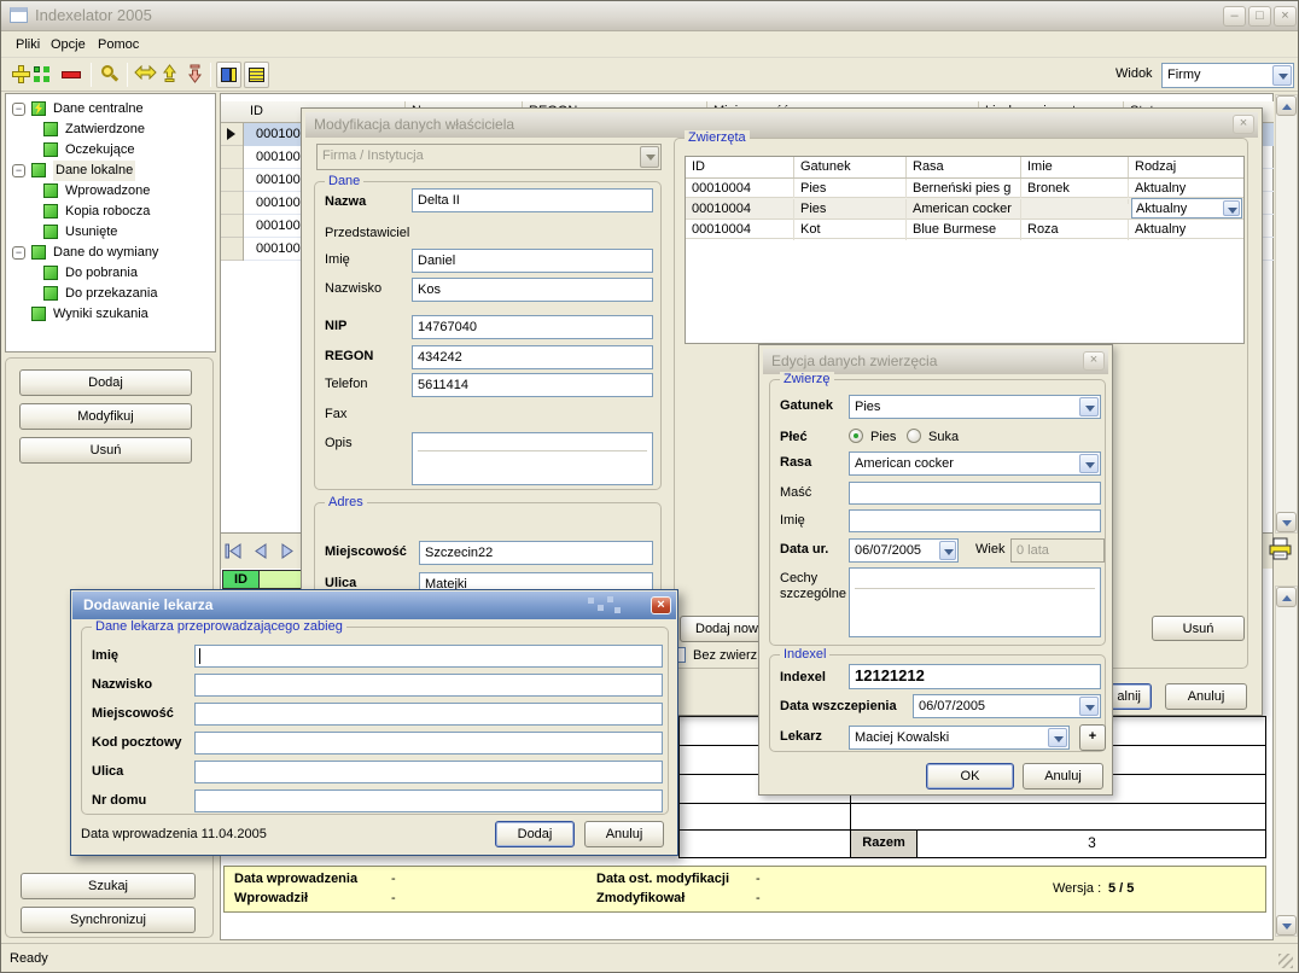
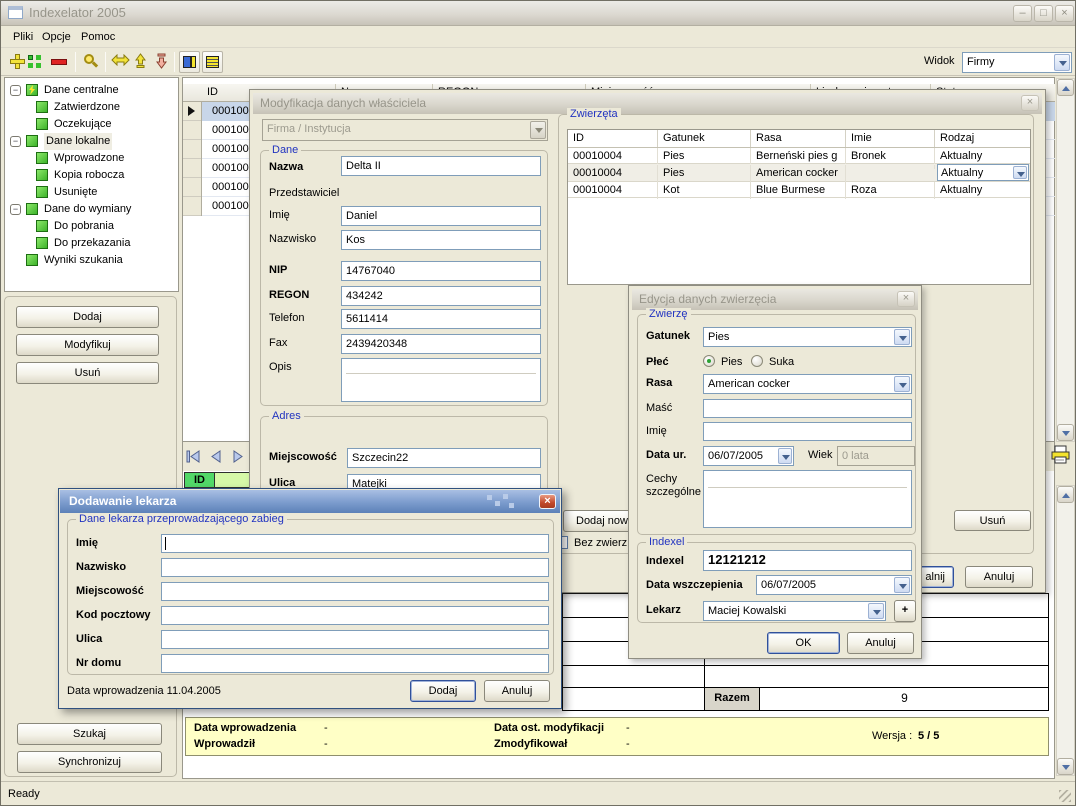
  Indexelator 2005
  –
  □
  ×
  Pliki
  Opcje
  Pomoc
  Widok
  Firmy
  −
  Dane centralne
  Zatwierdzone
  Oczekujące
  −
  Dane lokalne
  Wprowadzone
  Kopia robocza
  Usunięte
  −
  Dane do wymiany
  Do pobrania
  Do przekazania
  Wyniki szukania
  Dodaj
  Modyfikuj
  Usuń
  Szukaj
  Synchronizuj
  ID
  000100
  000100
  000100
  000100
  000100
  000100
  ID
  Razem
- 3
+ 9
  Data wprowadzenia
  -
  Wprowadził
  -
  Data ost. modyfikacji
  -
  Zmodyfikował
  -
  Wersja :
  5 / 5
  Ready
  Modyfikacja danych właściciela
  ×
  Firma / Instytucja
  Dane
  Nazwa
  Delta II
  Przedstawiciel
  Imię
  Daniel
  Nazwisko
  Kos
  NIP
  14767040
  REGON
  434242
  Telefon
  5611414
  Fax
+ 2439420348
  Opis
  Adres
  Miejscowość
  Szczecin22
  Ulica
  Matejki
  Zwierzęta
  ID
  Gatunek
  Rasa
  Imie
  Rodzaj
  00010004
  Pies
  Berneński pies g
  Bronek
  Aktualny
  00010004
  Pies
  American cocker
  Aktualny
  00010004
  Kot
  Blue Burmese
  Roza
  Aktualny
  Dodaj now
  Usuń
  Bez zwierz
  alnij
  Anuluj
  Edycja danych zwierzęcia
  ×
  Zwierzę
  Gatunek
  Pies
  Płeć
  Pies
  Suka
  Rasa
  American cocker
  Maść
  Imię
  Data ur.
  06/07/2005
  Wiek
  0 lata
  Cechy
  szczególne
  Indexel
  Indexel
  12121212
  Data wszczepienia
  06/07/2005
  Lekarz
  Maciej Kowalski
  +
  OK
  Anuluj
  Dodawanie lekarza
  ×
  Dane lekarza przeprowadzającego zabieg
  Imię
  Nazwisko
  Miejscowość
  Kod pocztowy
  Ulica
  Nr domu
  Data wprowadzenia 11.04.2005
  Dodaj
  Anuluj
